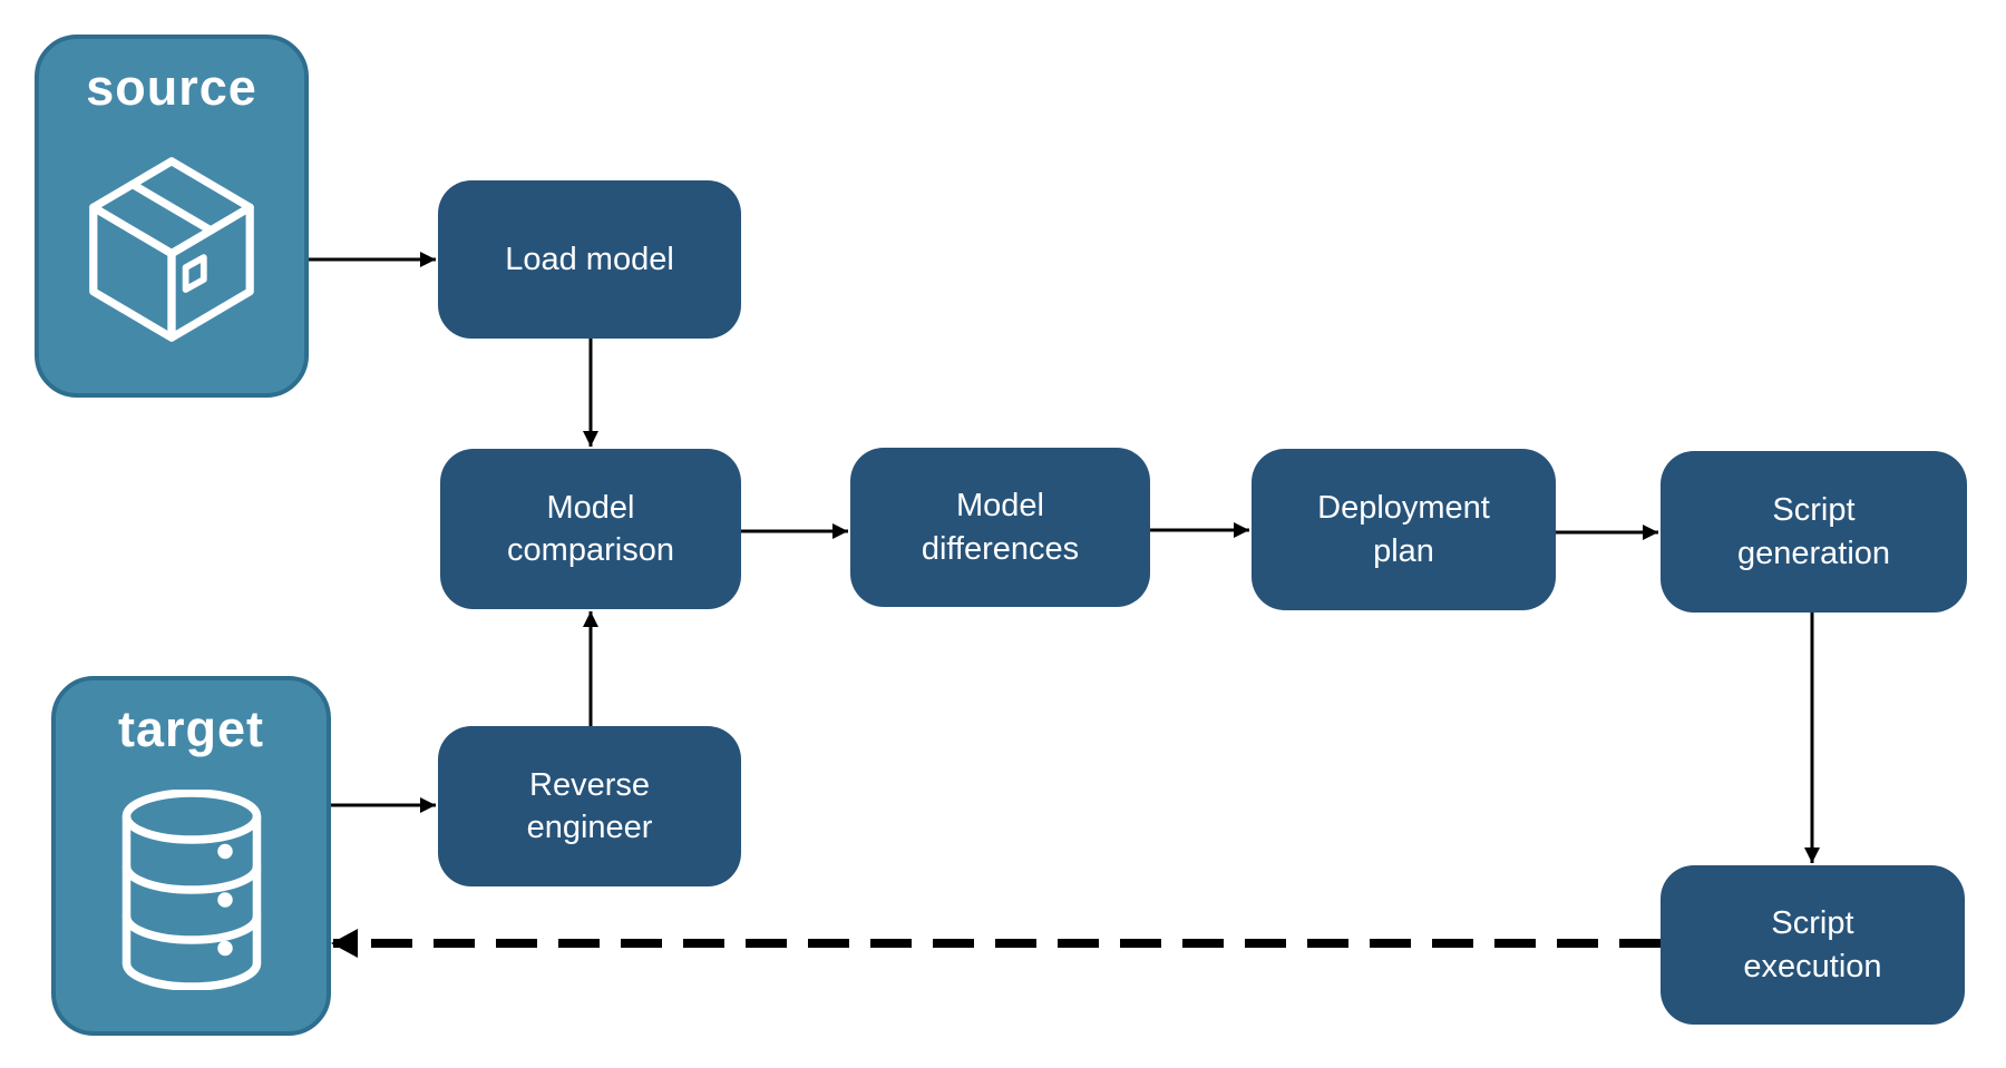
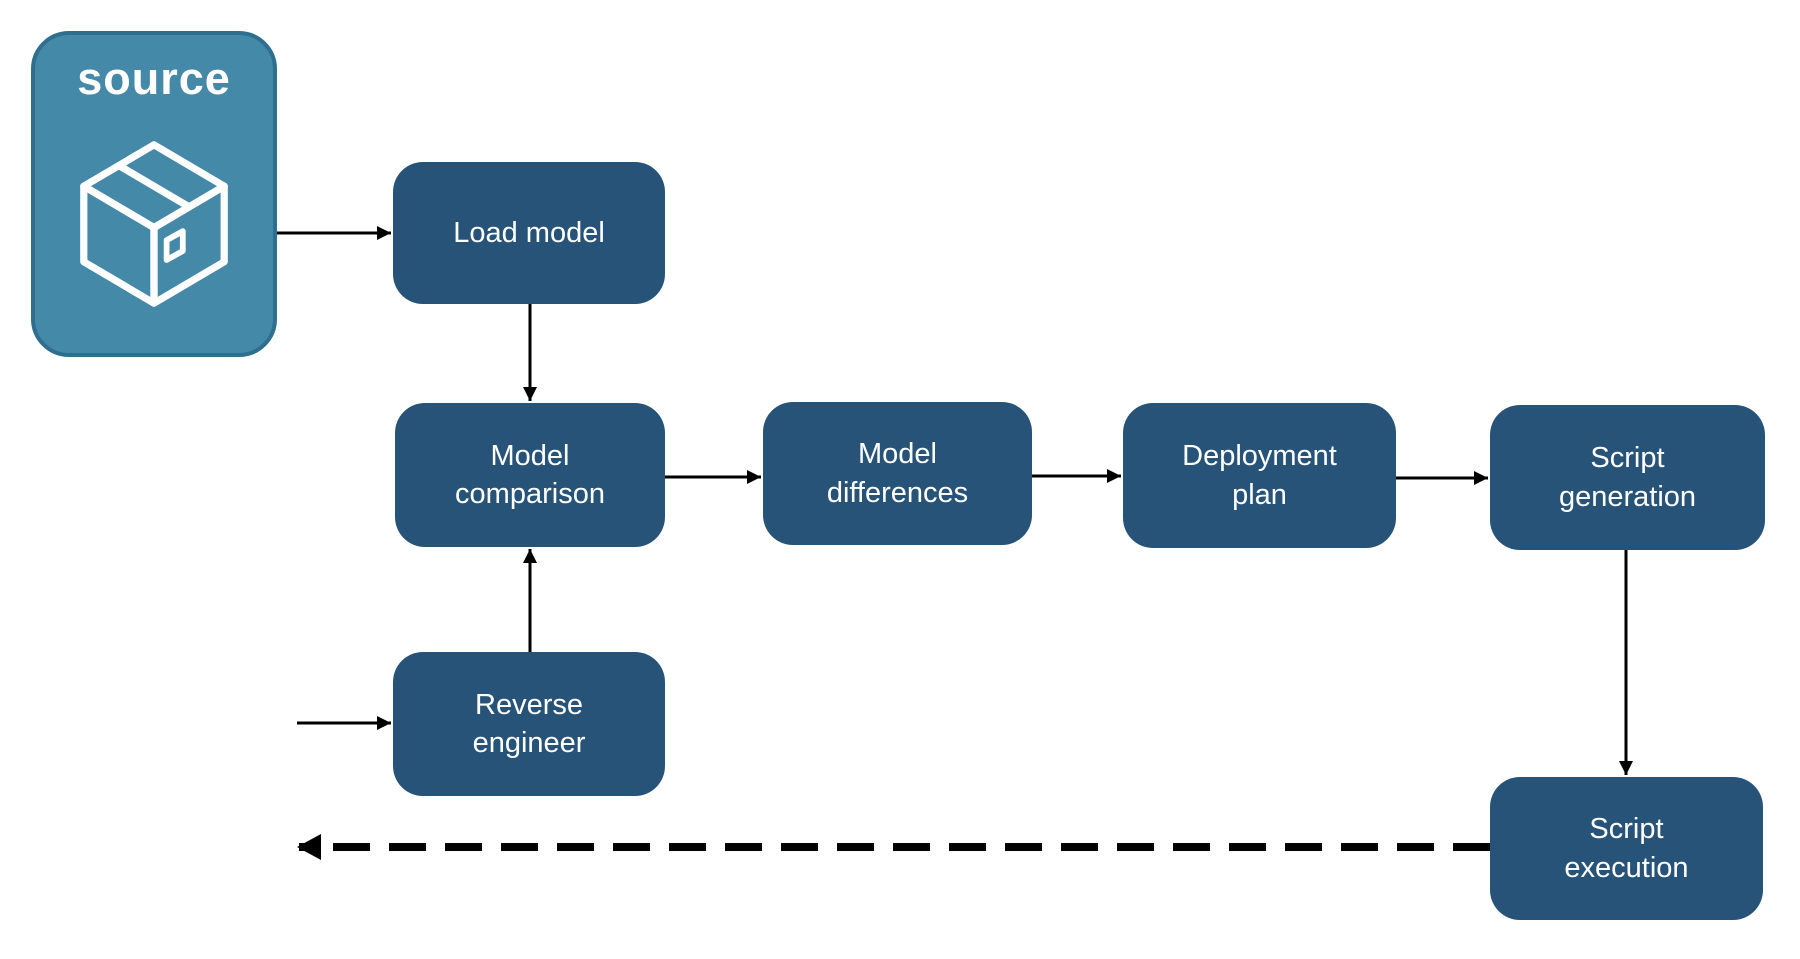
  source
- target
  Load model
  Model comparison
  Model differences
  Deployment plan
  Script generation
  Reverse engineer
  Script execution
